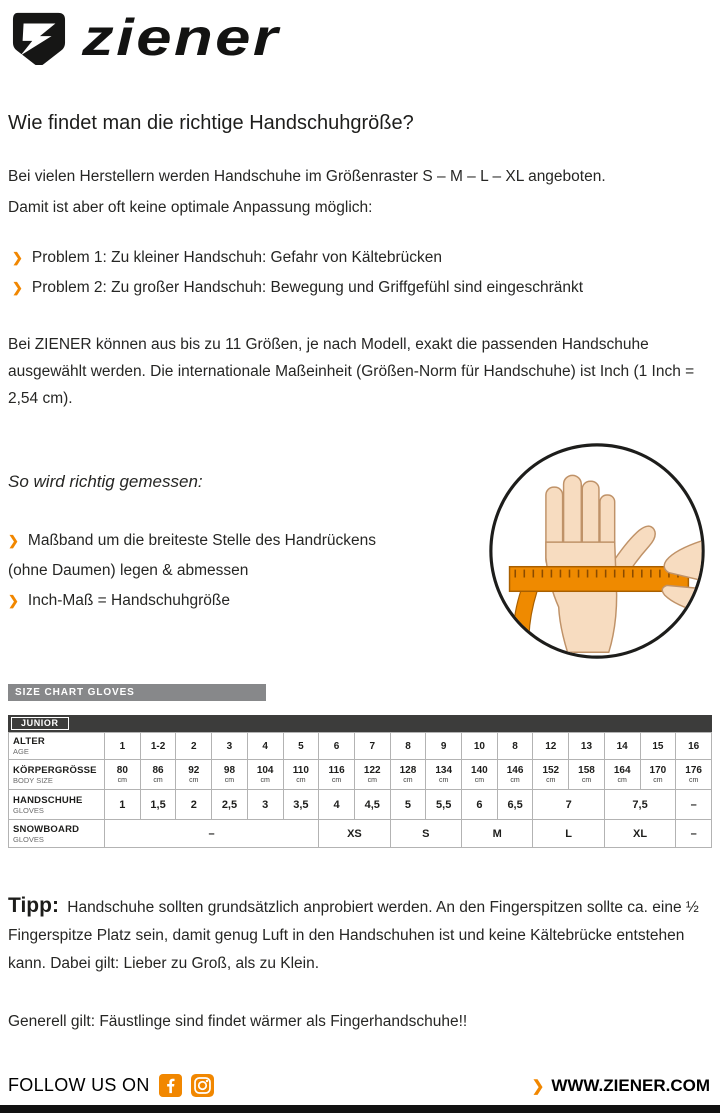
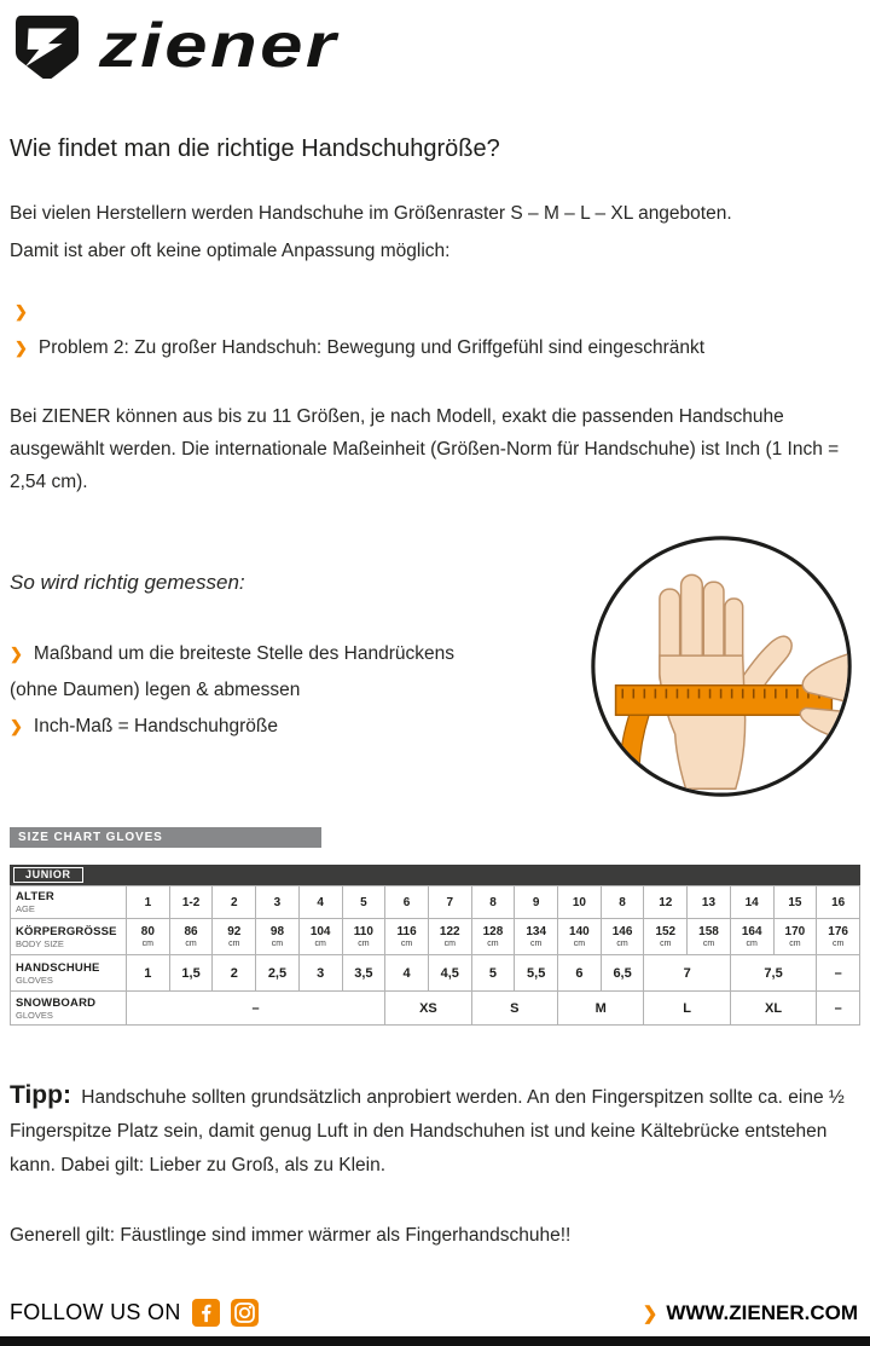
  ziener
  Wie findet man die richtige Handschuhgröße?
  Bei vielen Herstellern werden Handschuhe im Größenraster S – M – L – XL angeboten.
  Damit ist aber oft keine optimale Anpassung möglich:
  ❯
- Problem 1: Zu kleiner Handschuh: Gefahr von Kältebrücken
  ❯
  Problem 2: Zu großer Handschuh: Bewegung und Griffgefühl sind eingeschränkt
  Bei ZIENER können aus bis zu 11 Größen, je nach Modell, exakt die passenden Handschuhe ausgewählt werden. Die internationale Maßeinheit (Größen-Norm für Handschuhe) ist Inch (1 Inch = 2,54 cm).
  So wird richtig gemessen:
  ❯
  Maßband um die breiteste Stelle des Handrückens
  (ohne Daumen) legen & abmessen
  ❯
  Inch-Maß = Handschuhgröße
  SIZE CHART GLOVES
  JUNIOR
  ALTERAGE	1	1-2	2	3	4	5	6	7	8	9	10	8	12	13	14	15	16
  HANDSCHUHEGLOVES	1	1,5	2	2,5	3	3,5	4	4,5	5	5,5	6	6,5	7	7,5	–
  SNOWBOARDGLOVES	–	XS	S	M	L	XL	–
  Tipp: Handschuhe sollten grundsätzlich anprobiert werden. An den Fingerspitzen sollte ca. eine ½ Fingerspitze Platz sein, damit genug Luft in den Handschuhen ist und keine Kältebrücke entstehen kann. Dabei gilt: Lieber zu Groß, als zu Klein.
- Generell gilt: Fäustlinge sind findet wärmer als Fingerhandschuhe!!
+ Generell gilt: Fäustlinge sind immer wärmer als Fingerhandschuhe!!
  FOLLOW US ON
  ❯
  WWW.ZIENER.COM
